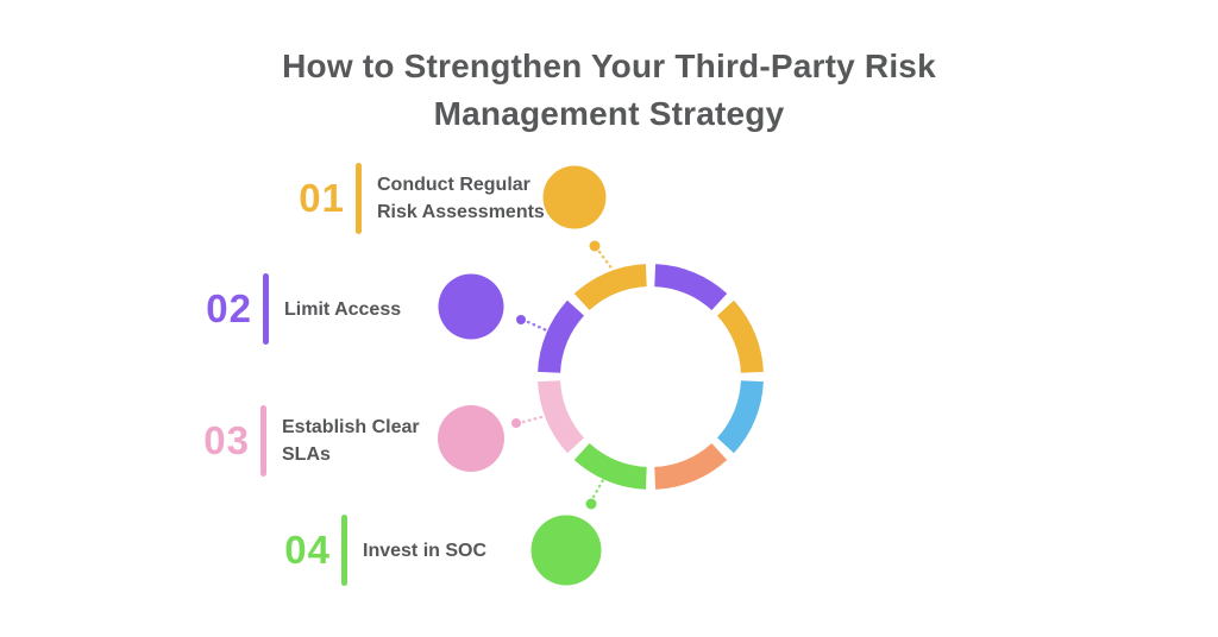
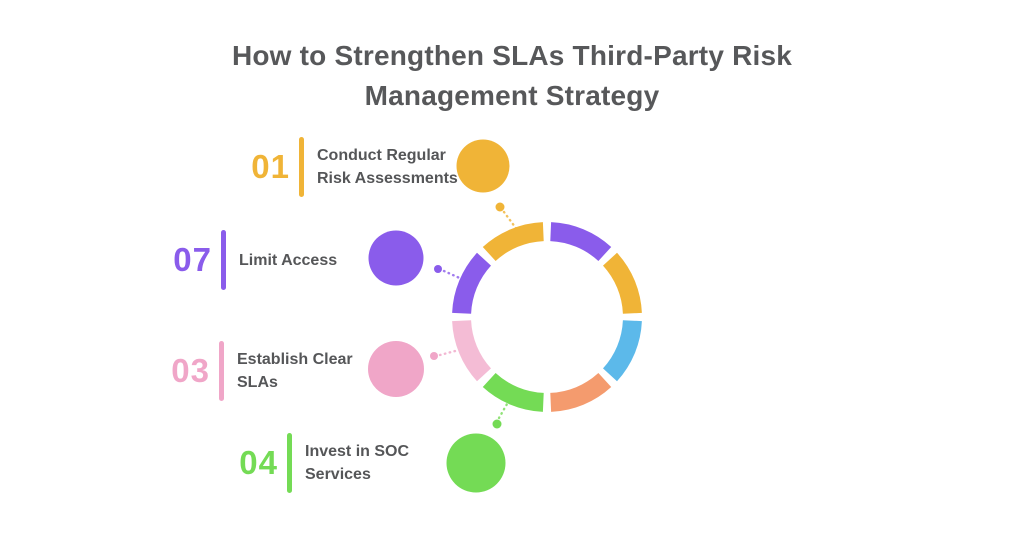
- How to Strengthen Your Third-Party Risk
+ How to Strengthen SLAs Third-Party Risk
  Management Strategy
  01
  Conduct Regular
  Risk Assessments
- 02
+ 07
  Limit Access
  03
  Establish Clear
  SLAs
  04
  Invest in SOC
+ Services
